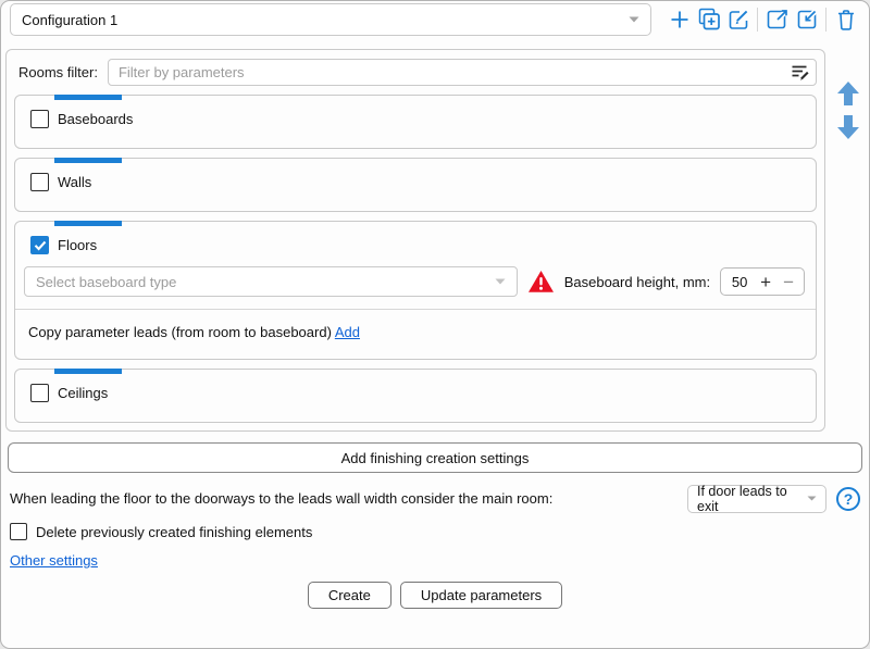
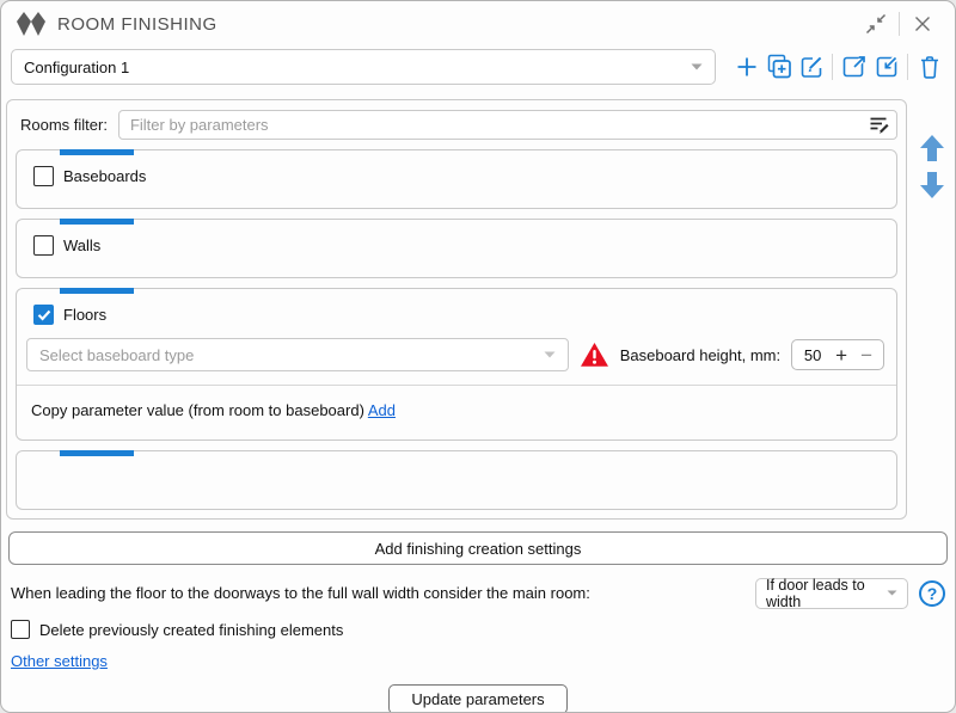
+ ROOM FINISHING
  Configuration 1
  Rooms filter:
  Filter by parameters
  Baseboards
  Walls
  Floors
  Select baseboard type
  Baseboard height, mm:
  50
  +
  −
- Copy parameter leads (from room to baseboard) Add
+ Copy parameter value (from room to baseboard) Add
- Ceilings
  Add finishing creation settings
- When leading the floor to the doorways to the leads wall width consider the main room:
+ When leading the floor to the doorways to the full wall width consider the main room:
- If door leads to exit
+ If door leads to width
  ?
  Delete previously created finishing elements
  Other settings
- Create
  Update parameters
